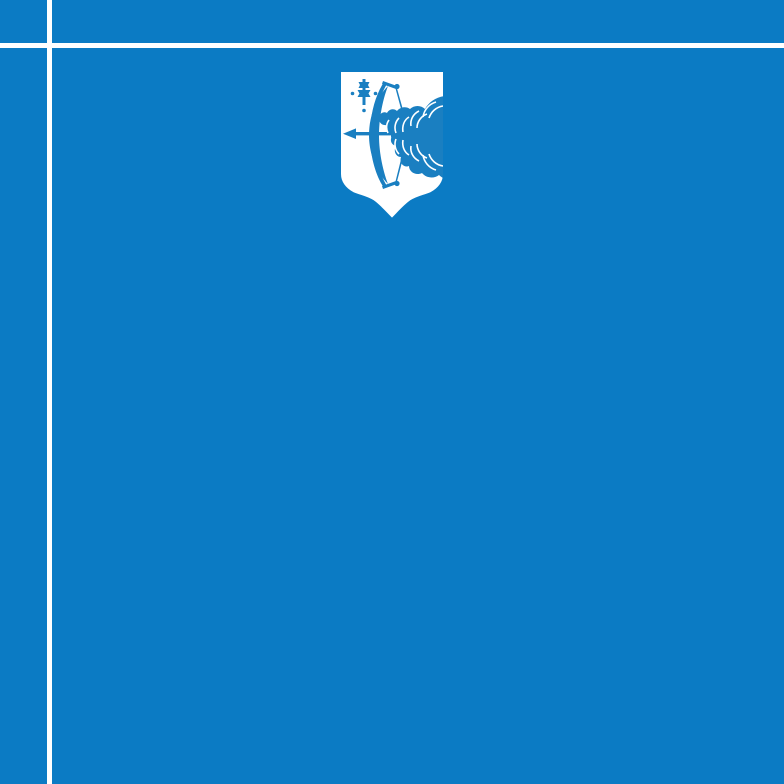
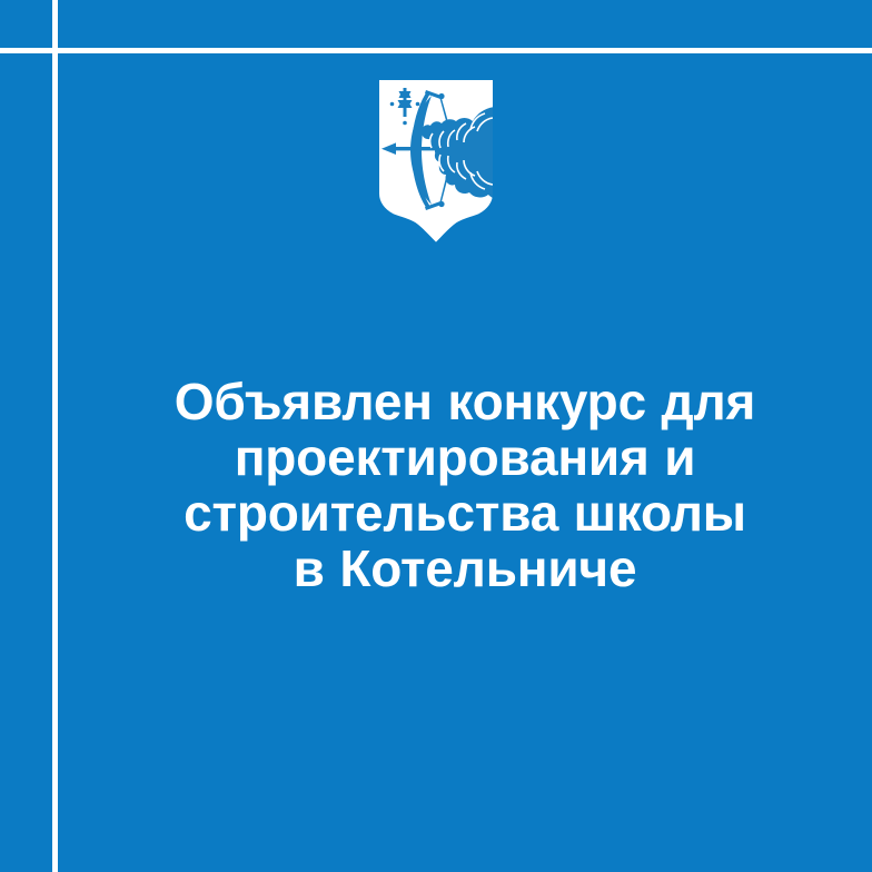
+ Объявлен конкурс для проектирования и строительства школы в Котельниче
